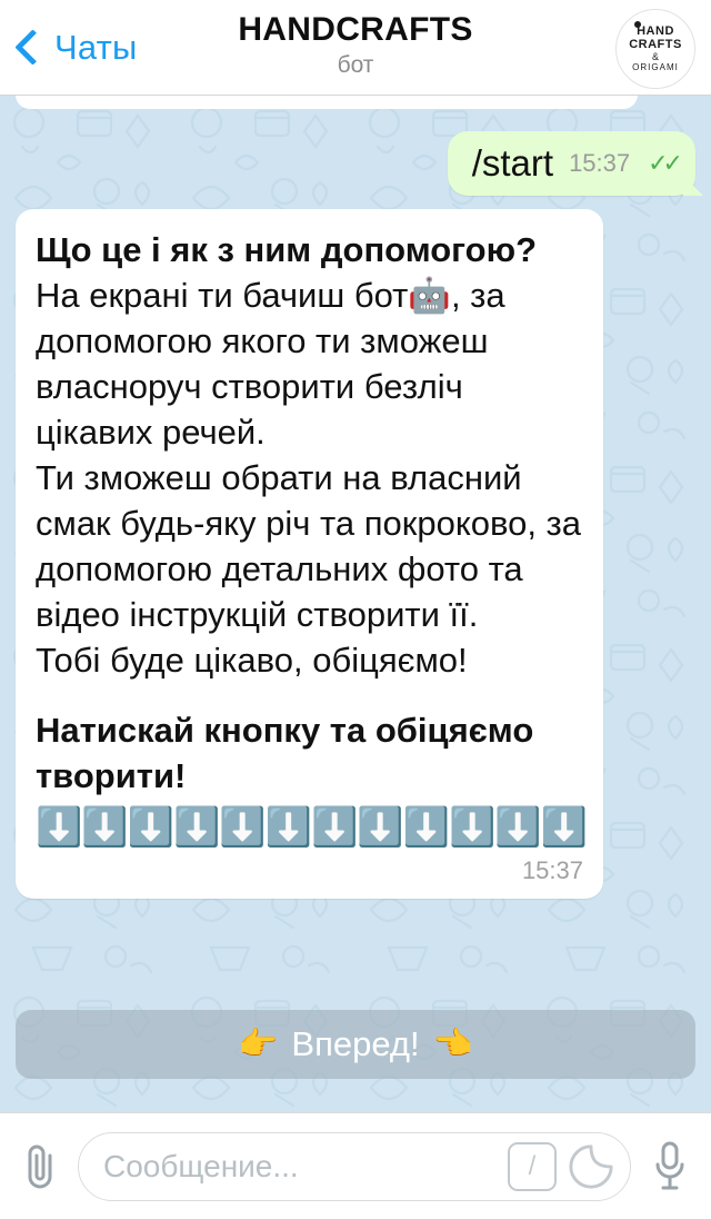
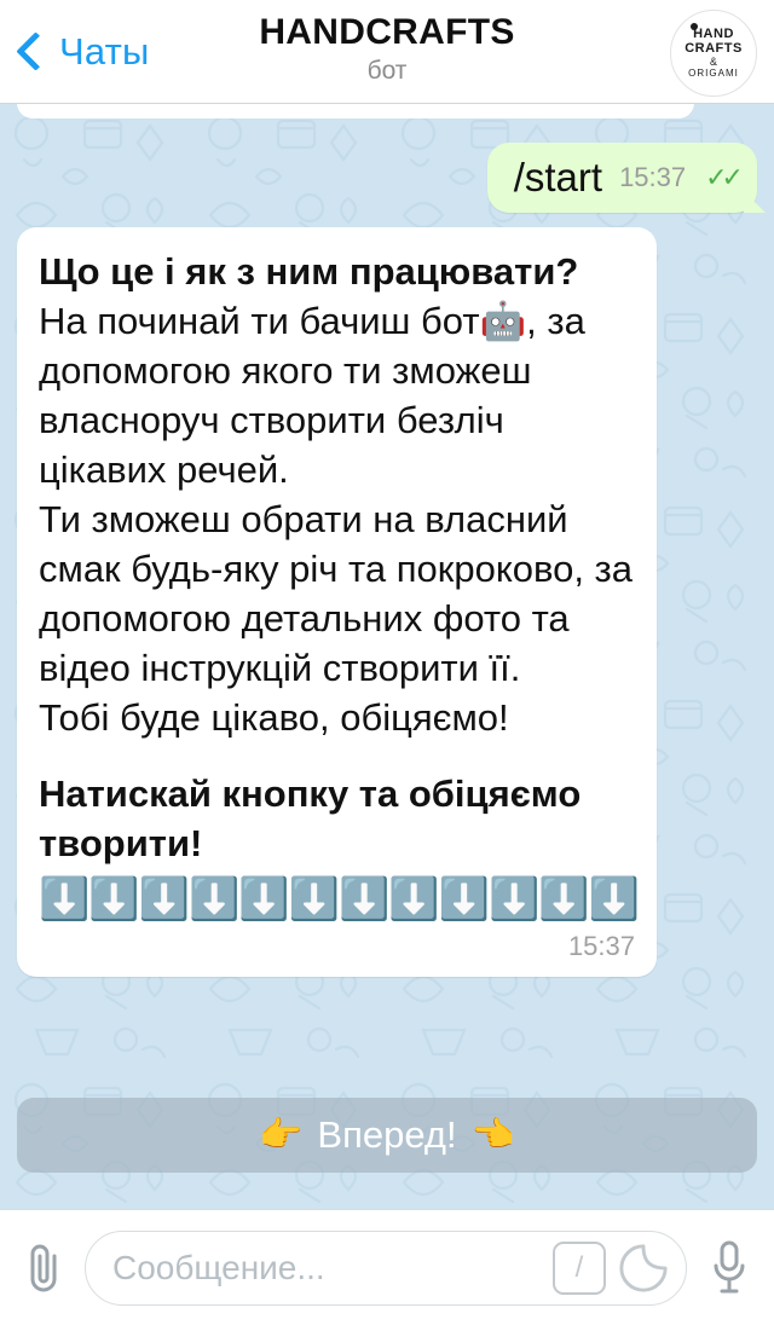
  Чаты
  HANDCRAFTS
  бот
  HAND
  CRAFTS
  &
  ORIGAMI
  /start
  15:37
  ✓✓
- Що це і як з ним допомогою?
+ Що це і як з ним працювати?
- На екрані ти бачиш бот🤖, за допомогою якого ти зможеш власноруч створити безліч цікавих речей.
+ На починай ти бачиш бот🤖, за допомогою якого ти зможеш власноруч створити безліч цікавих речей.
  Ти зможеш обрати на власний смак будь-яку річ та покроково, за допомогою детальних фото та відео інструкцій створити її.
  Тобі буде цікаво, обіцяємо!
  Натискай кнопку та обіцяємо творити!
  ⬇️⬇️⬇️⬇️⬇️⬇️⬇️⬇️⬇️⬇️⬇️⬇️
  15:37
  👉
  Вперед!
  👈
  Сообщение...
  /
